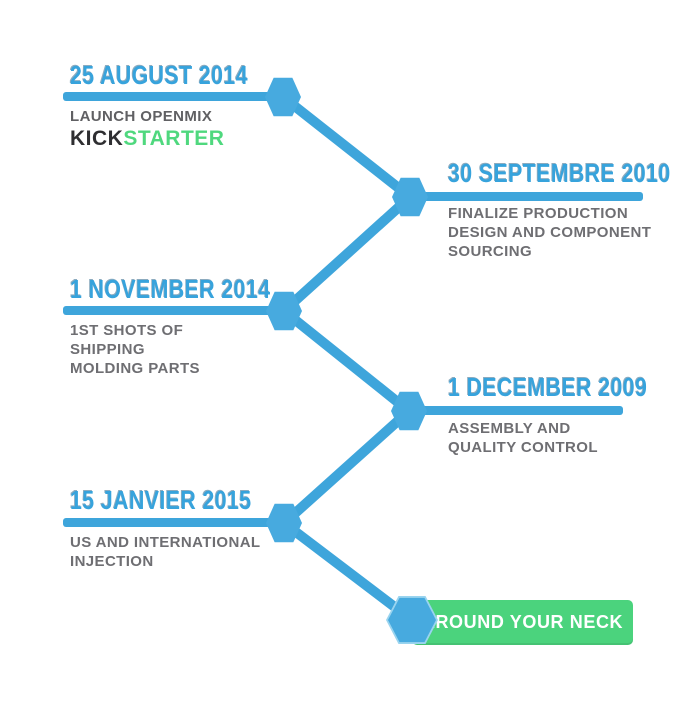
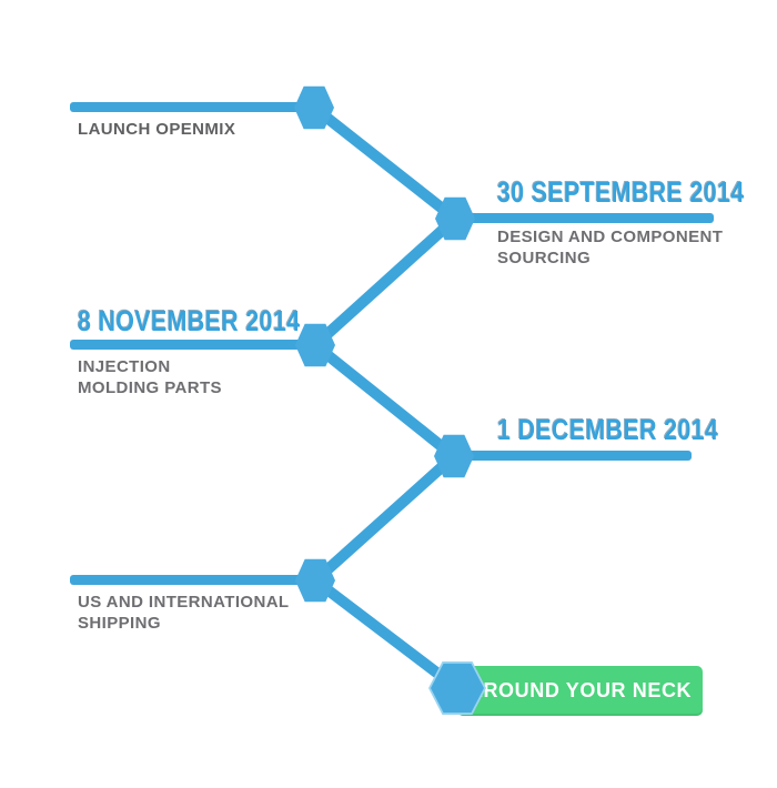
- 25 AUGUST 2014
  LAUNCH OPENMIX
- KICKSTARTER
- 30 SEPTEMBRE 2010
+ 30 SEPTEMBRE 2014
- FINALIZE PRODUCTION
  DESIGN AND COMPONENT
  SOURCING
- 1 NOVEMBER 2014
+ 8 NOVEMBER 2014
- 1ST SHOTS OF
- SHIPPING
+ INJECTION
  MOLDING PARTS
- 1 DECEMBER 2009
+ 1 DECEMBER 2014
- ASSEMBLY AND
- QUALITY CONTROL
- 15 JANVIER 2015
  US AND INTERNATIONAL
- INJECTION
+ SHIPPING
  ROUND YOUR NECK
